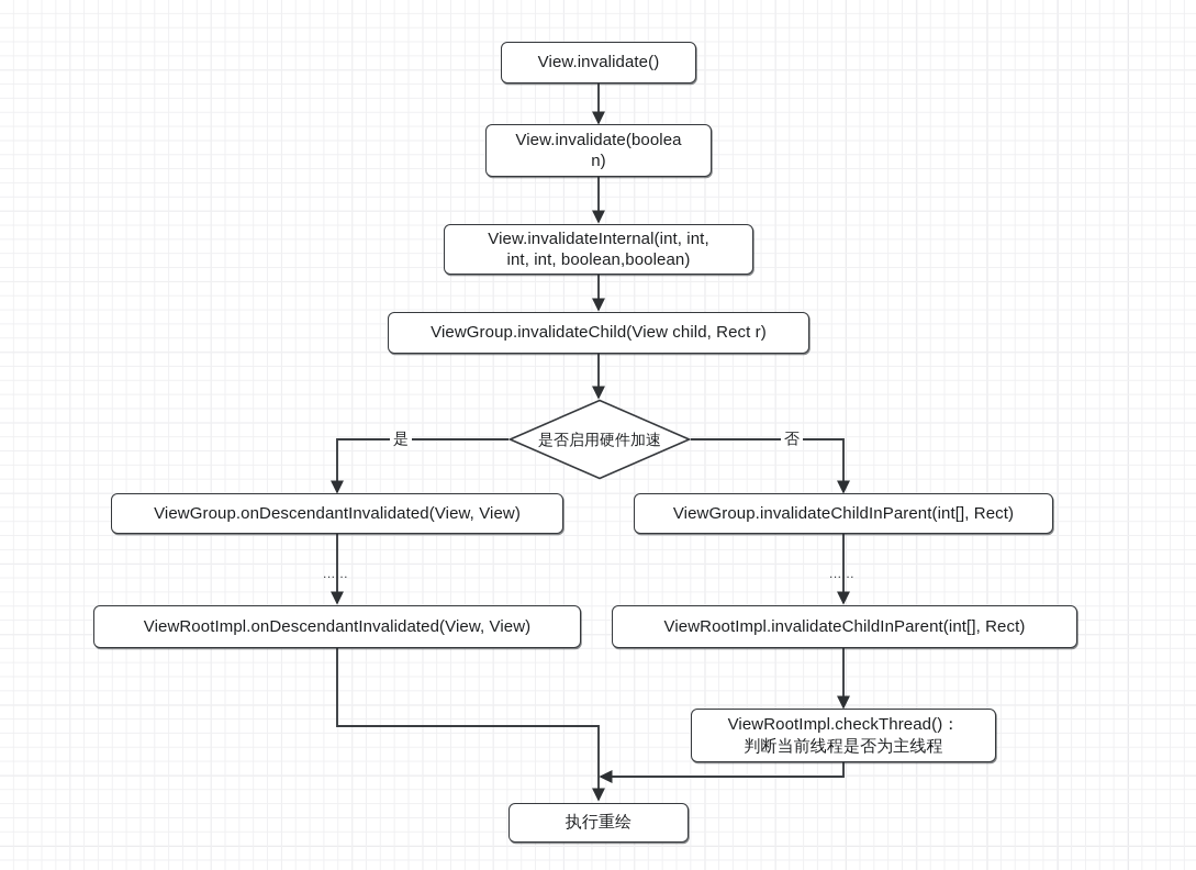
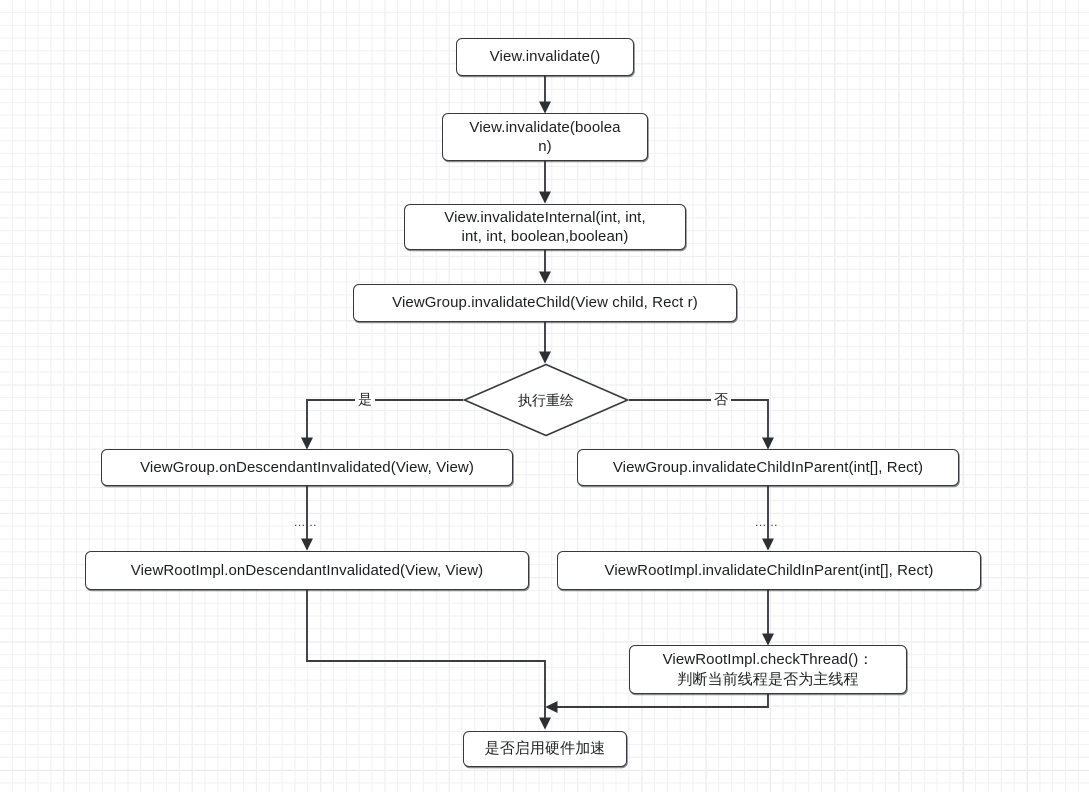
  View.invalidate()
  View.invalidate(boolea
  n)
  View.invalidateInternal(int, int,
  int, int, boolean,boolean)
  ViewGroup.invalidateChild(View child, Rect r)
- 是否启用硬件加速
+ 执行重绘
  是
  否
  ViewGroup.onDescendantInvalidated(View, View)
  ViewGroup.invalidateChildInParent(int[], Rect)
  ......
  ......
  ViewRootImpl.onDescendantInvalidated(View, View)
  ViewRootImpl.invalidateChildInParent(int[], Rect)
  ViewRootImpl.checkThread()：
  判断当前线程是否为主线程
- 执行重绘
+ 是否启用硬件加速
